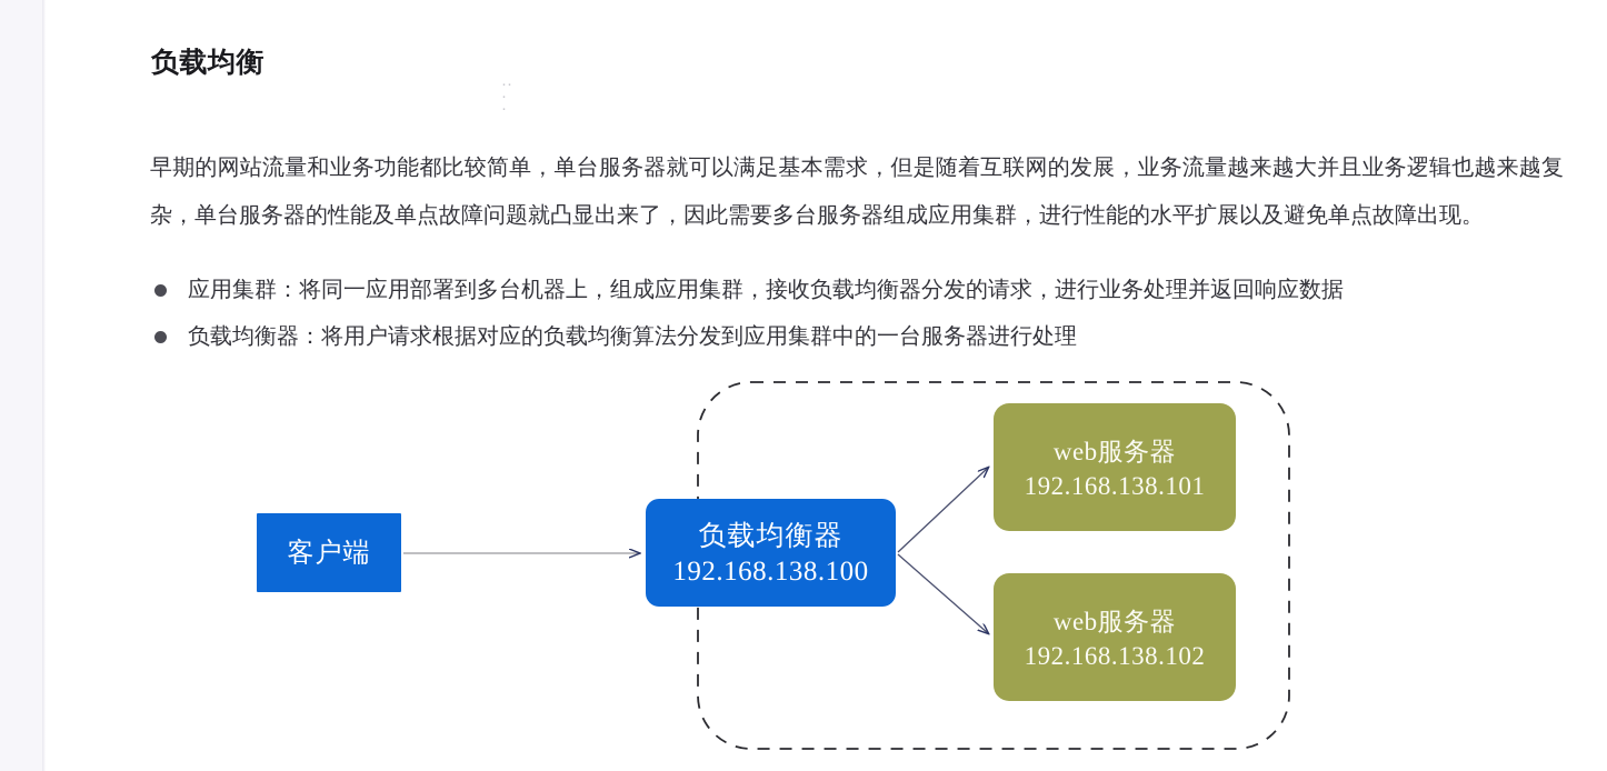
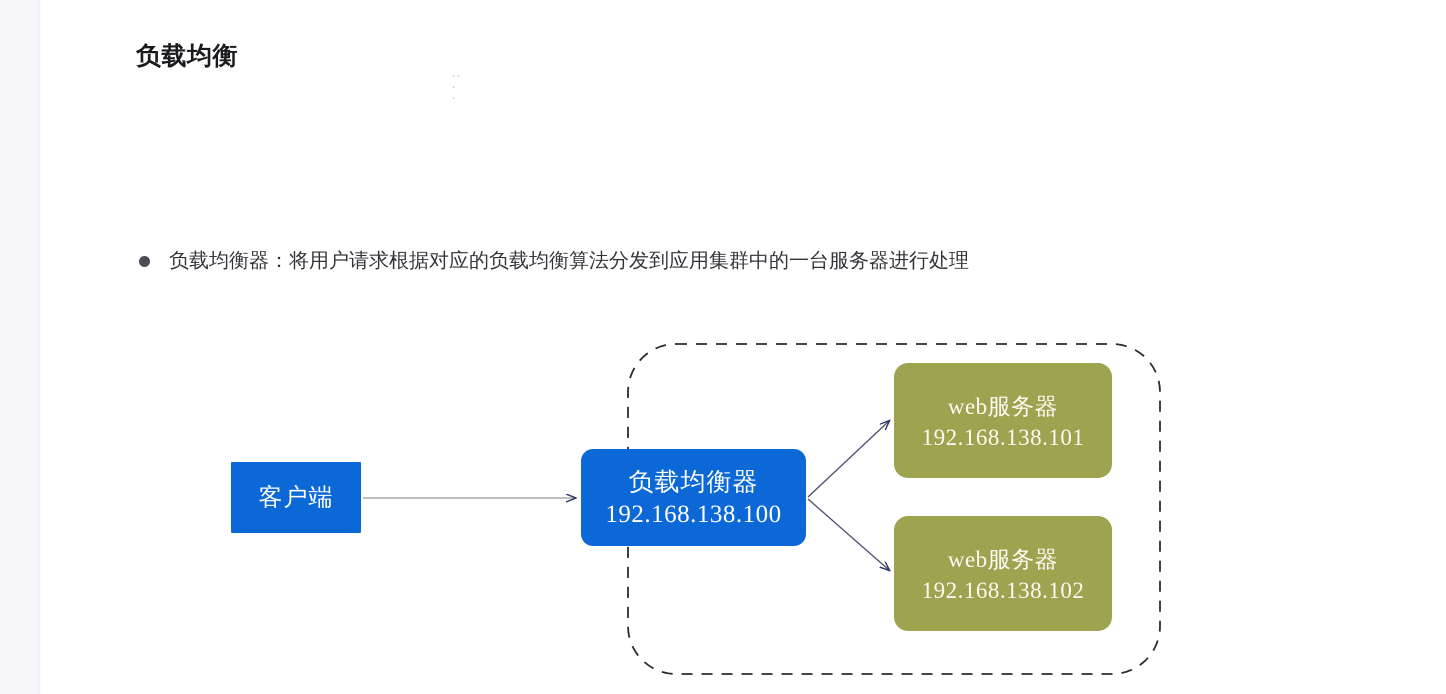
  负载均衡
  ·
  ·
- 早期的网站流量和业务功能都比较简单，单台服务器就可以满足基本需求，但是随着互联网的发展，业务流量越来越大并且业务逻辑也越来越复杂，单台服务器的性能及单点故障问题就凸显出来了，因此需要多台服务器组成应用集群，进行性能的水平扩展以及避免单点故障出现。
- 应用集群：将同一应用部署到多台机器上，组成应用集群，接收负载均衡器分发的请求，进行业务处理并返回响应数据
  负载均衡器：将用户请求根据对应的负载均衡算法分发到应用集群中的一台服务器进行处理
  客户端
  负载均衡器
  192.168.138.100
  web服务器
  192.168.138.101
  web服务器
  192.168.138.102
